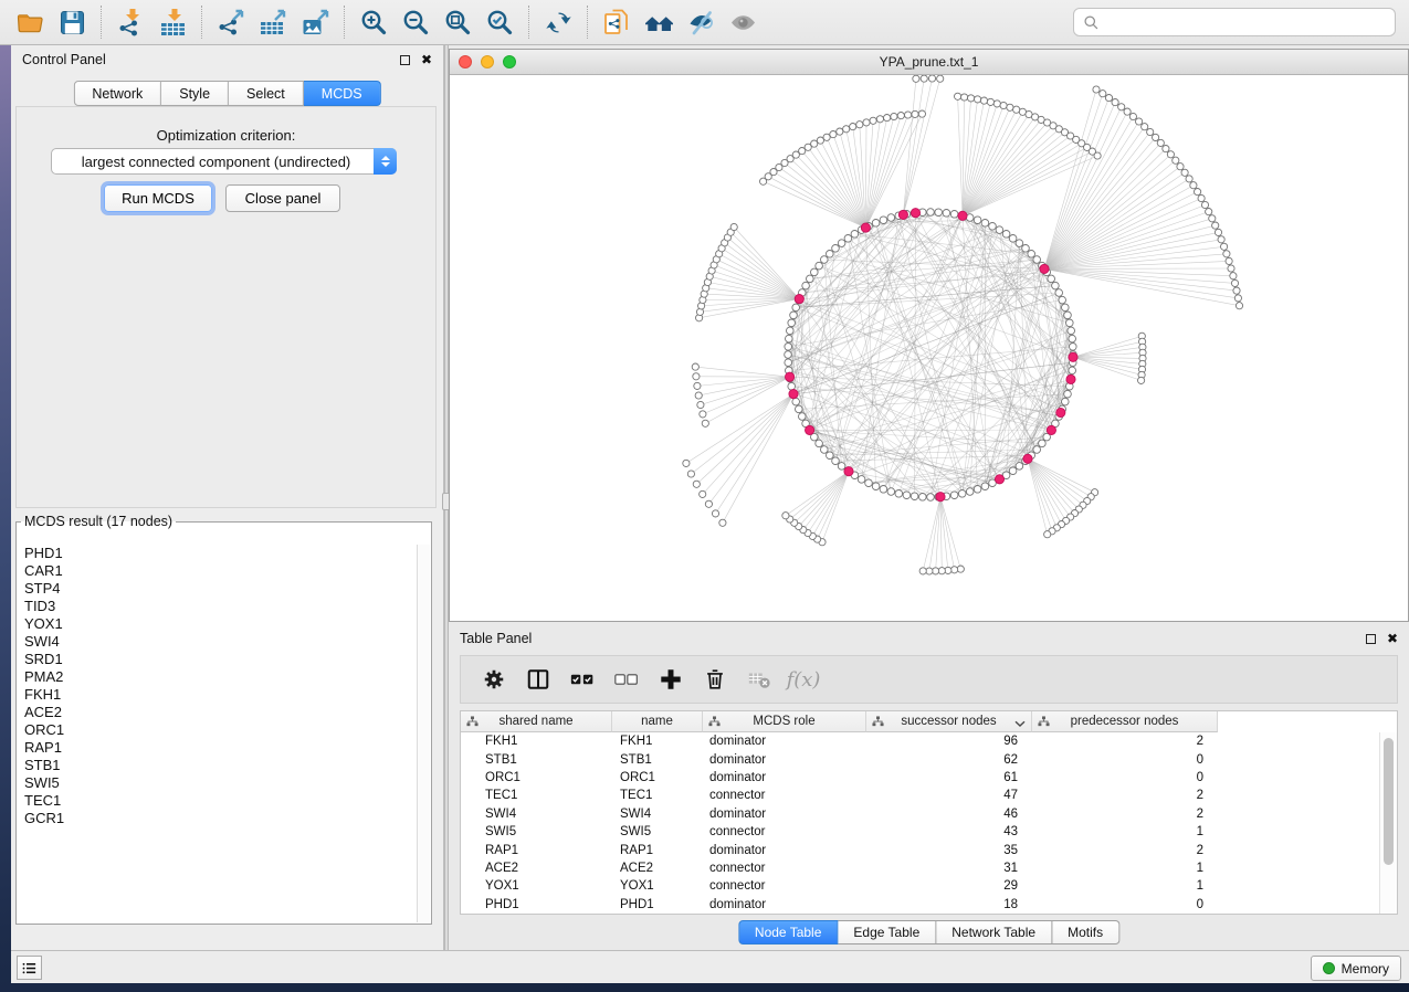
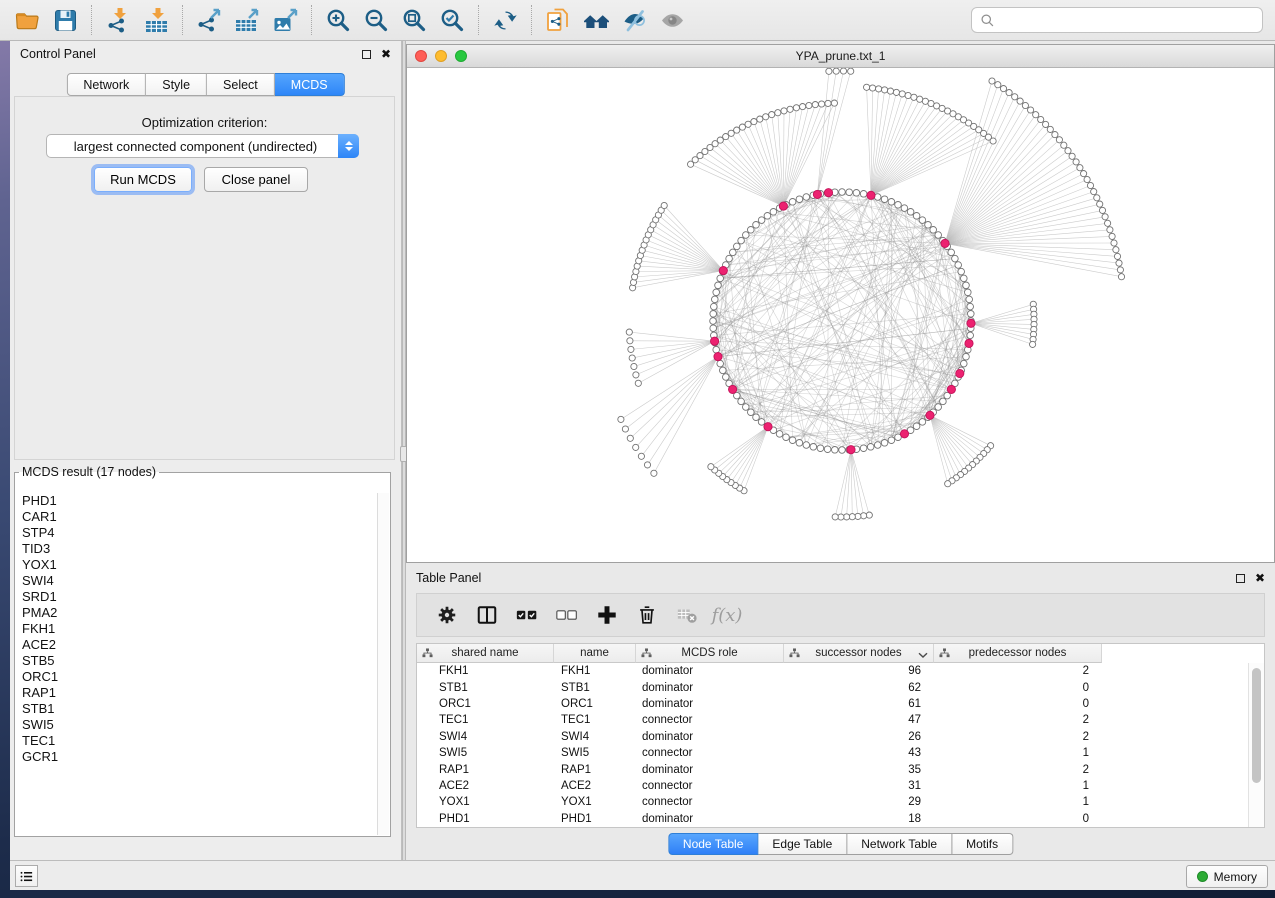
  Control Panel
  ✖
  Network
  Style
  Select
  MCDS
  Optimization criterion:
  largest connected component (undirected)
  Run MCDS
  Close panel
  MCDS result (17 nodes)
  PHD1
  CAR1
  STP4
  TID3
  YOX1
  SWI4
  SRD1
  PMA2
  FKH1
  ACE2
+ STB5
  ORC1
  RAP1
  STB1
  SWI5
  TEC1
  GCR1
  YPA_prune.txt_1
  Table Panel
  ✖
  f(x)
  shared name
  name
  MCDS role
  successor nodes
  predecessor nodes
  FKH1
  FKH1
  dominator
  96
  2
  STB1
  STB1
  dominator
  62
  0
  ORC1
  ORC1
  dominator
  61
  0
  TEC1
  TEC1
  connector
  47
  2
  SWI4
  SWI4
  dominator
- 46
+ 26
  2
  SWI5
  SWI5
  connector
  43
  1
  RAP1
  RAP1
  dominator
  35
  2
  ACE2
  ACE2
  connector
  31
  1
  YOX1
  YOX1
  connector
  29
  1
  PHD1
  PHD1
  dominator
  18
  0
  Node Table
  Edge Table
  Network Table
  Motifs
  Memory
